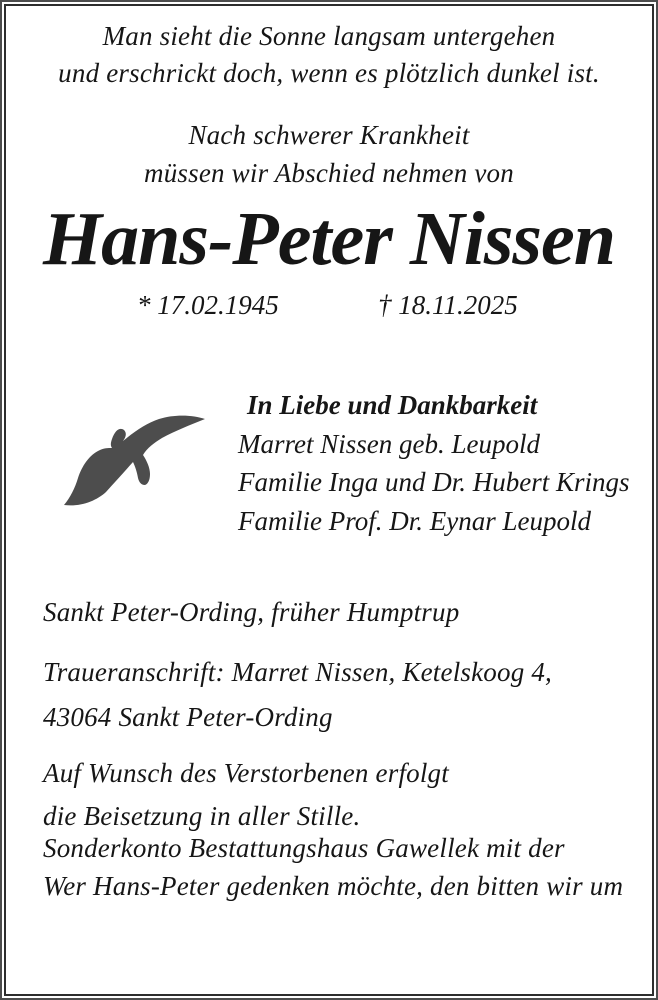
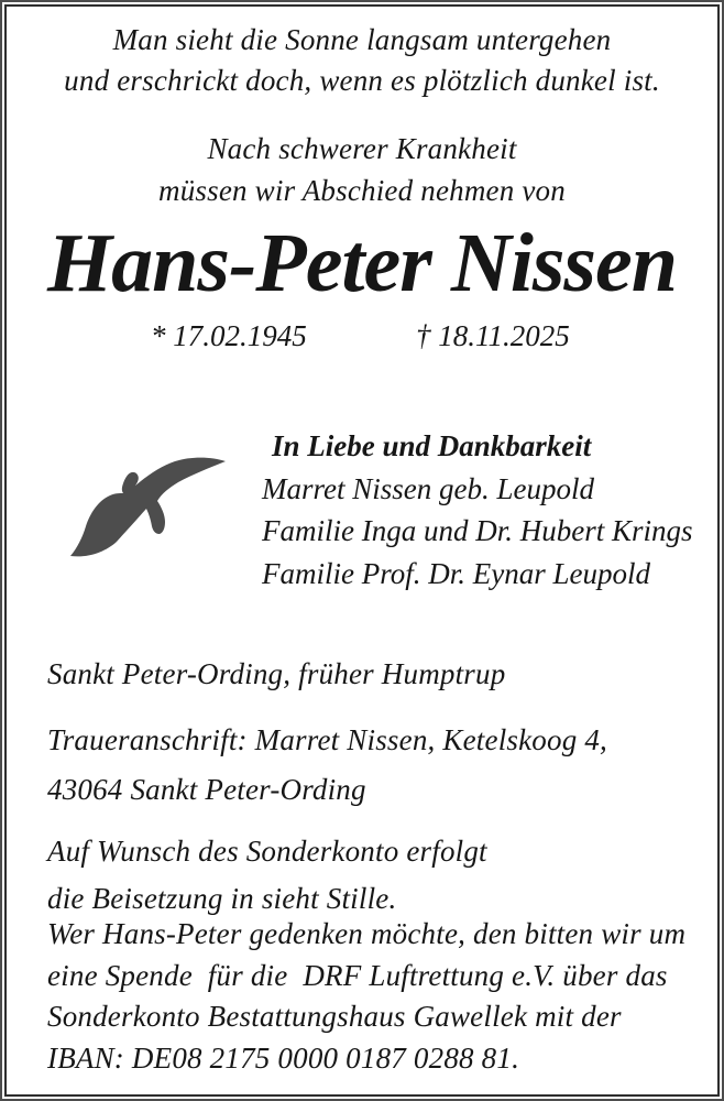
  Man sieht die Sonne langsam untergehen
  und erschrickt doch, wenn es plötzlich dunkel ist.
  Nach schwerer Krankheit
  müssen wir Abschied nehmen von
  Hans-Peter Nissen
  * 17.02.1945
  † 18.11.2025
  In Liebe und Dankbarkeit
  Marret Nissen geb. Leupold
  Familie Inga und Dr. Hubert Krings
  Familie Prof. Dr. Eynar Leupold
  Sankt Peter-Ording, früher Humptrup
  Traueranschrift: Marret Nissen, Ketelskoog 4,
  43064 Sankt Peter-Ording
- Auf Wunsch des Verstorbenen erfolgt
+ Auf Wunsch des Sonderkonto erfolgt
- die Beisetzung in aller Stille.
+ die Beisetzung in sieht Stille.
- Sonderkonto Bestattungshaus Gawellek mit der
+ Wer Hans-Peter gedenken möchte, den bitten wir um
+ eine Spende für die DRF Luftrettung e.V. über das
- Wer Hans-Peter gedenken möchte, den bitten wir um
+ Sonderkonto Bestattungshaus Gawellek mit der
+ IBAN: DE08 2175 0000 0187 0288 81.
